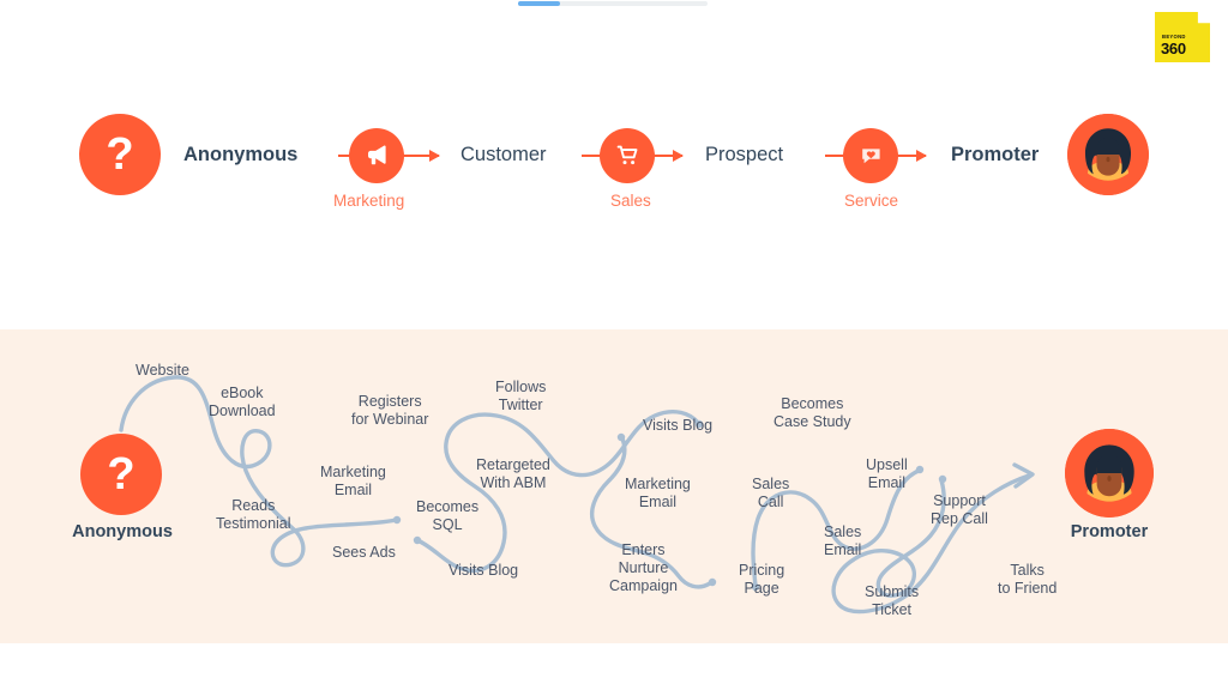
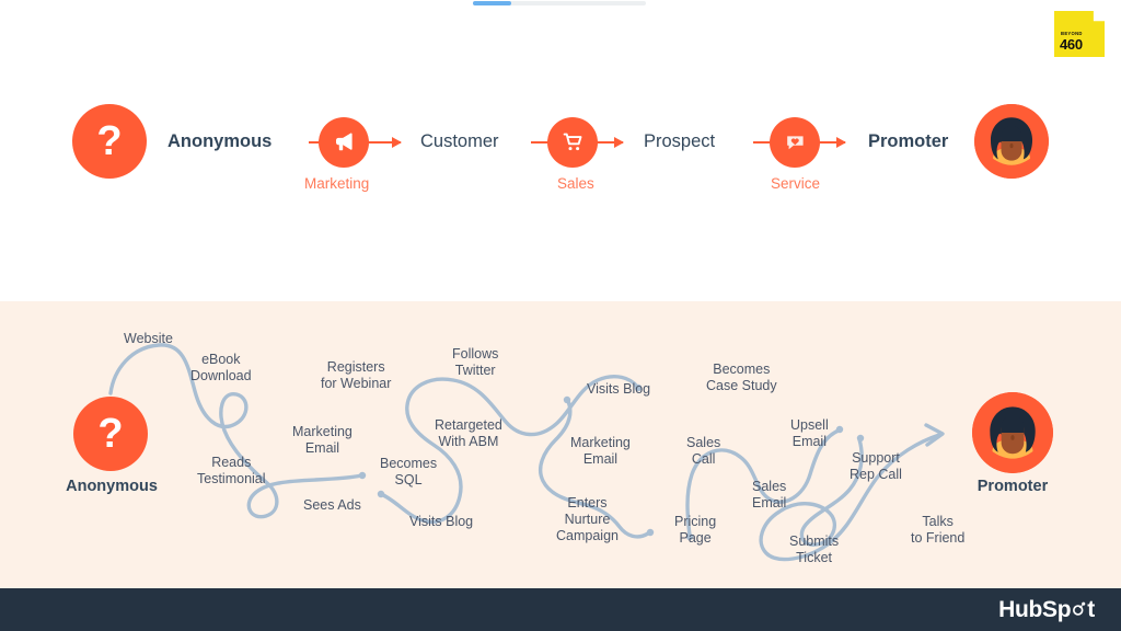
- 360
+ 460
  ?
  Anonymous
  Marketing
  Customer
  Sales
  Prospect
  Service
  Promoter
  ?
  Anonymous
  Promoter
  Website
  eBook
  Download
  Reads
  Testimonial
  Marketing
  Email
  Sees Ads
  Registers
  for Webinar
  Becomes
  SQL
  Retargeted
  With ABM
  Visits Blog
  Follows
  Twitter
  Visits Blog
  Marketing
  Email
  Enters
  Nurture
  Campaign
  Pricing
  Page
  Sales
  Call
  Becomes
  Case Study
  Sales
  Email
  Upsell
  Email
  Submits
  Ticket
  Support
  Rep Call
  Talks
  to Friend
+ HubSp
+ t
